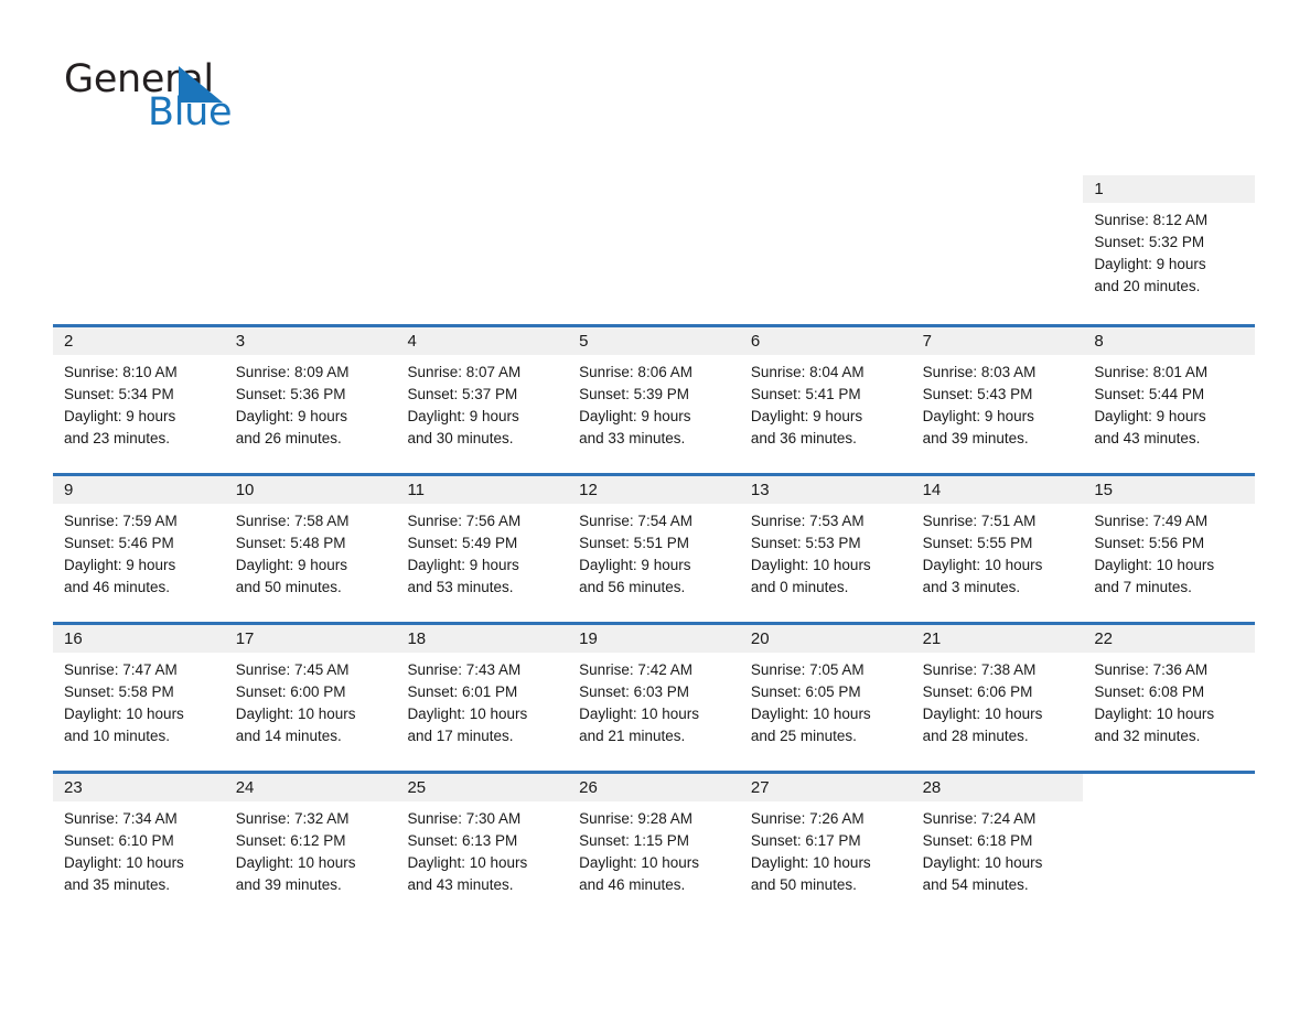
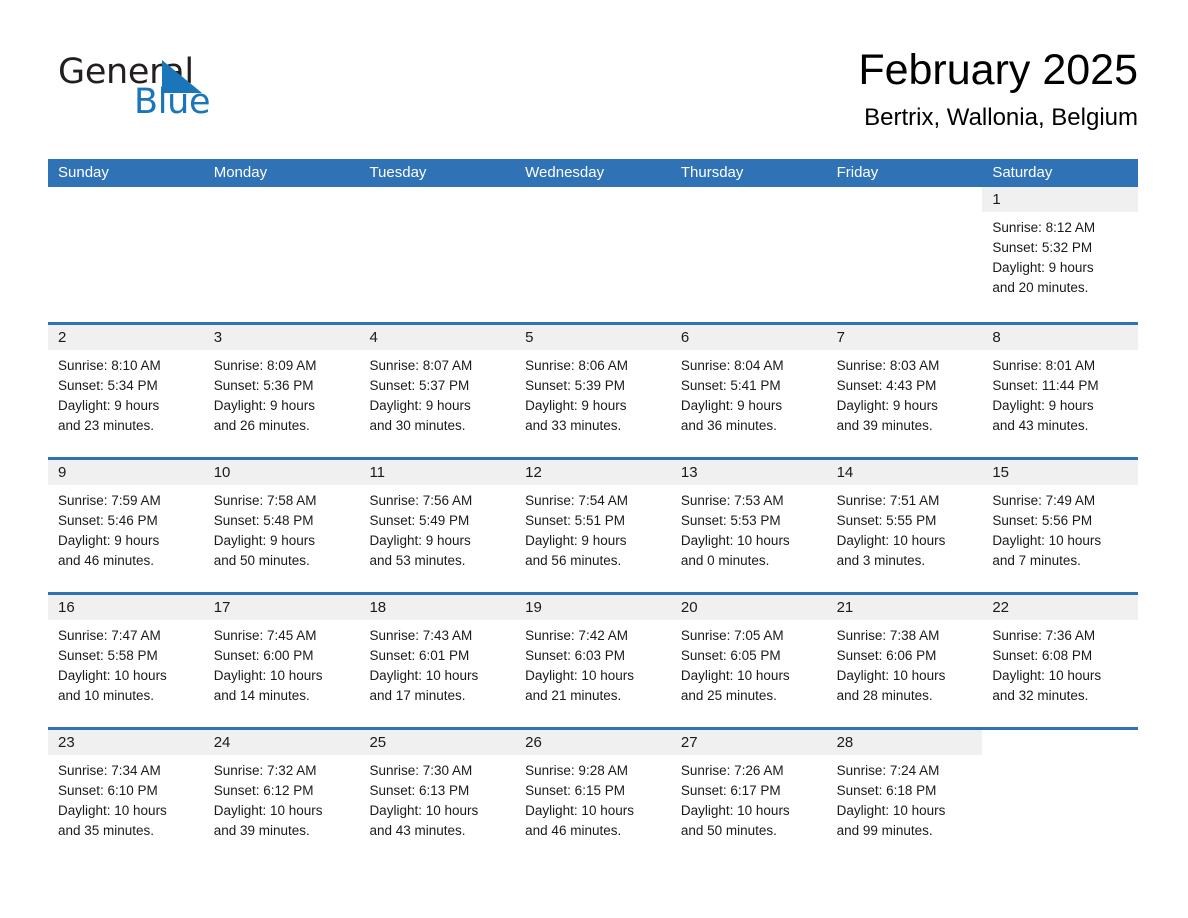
  Generl
  Blue
+ February 2025
+ Bertrix, Wallonia, Belgium
+ Sunday
+ Monday
+ Tuesday
+ Wednesday
+ Thursday
+ Friday
+ Saturday
  1
  Sunrise: 8:12 AM
  Sunset: 5:32 PM
  Daylight: 9 hours
  and 20 minutes.
  2
  Sunrise: 8:10 AM
  Sunset: 5:34 PM
  Daylight: 9 hours
  and 23 minutes.
  3
  Sunrise: 8:09 AM
  Sunset: 5:36 PM
  Daylight: 9 hours
  and 26 minutes.
  4
  Sunrise: 8:07 AM
  Sunset: 5:37 PM
  Daylight: 9 hours
  and 30 minutes.
  5
  Sunrise: 8:06 AM
  Sunset: 5:39 PM
  Daylight: 9 hours
  and 33 minutes.
  6
  Sunrise: 8:04 AM
  Sunset: 5:41 PM
  Daylight: 9 hours
  and 36 minutes.
  7
  Sunrise: 8:03 AM
- Sunset: 5:43 PM
+ Sunset: 4:43 PM
  Daylight: 9 hours
  and 39 minutes.
  8
  Sunrise: 8:01 AM
- Sunset: 5:44 PM
+ Sunset: 11:44 PM
  Daylight: 9 hours
  and 43 minutes.
  9
  Sunrise: 7:59 AM
  Sunset: 5:46 PM
  Daylight: 9 hours
  and 46 minutes.
  10
  Sunrise: 7:58 AM
  Sunset: 5:48 PM
  Daylight: 9 hours
  and 50 minutes.
  11
  Sunrise: 7:56 AM
  Sunset: 5:49 PM
  Daylight: 9 hours
  and 53 minutes.
  12
  Sunrise: 7:54 AM
  Sunset: 5:51 PM
  Daylight: 9 hours
  and 56 minutes.
  13
  Sunrise: 7:53 AM
  Sunset: 5:53 PM
  Daylight: 10 hours
  and 0 minutes.
  14
  Sunrise: 7:51 AM
  Sunset: 5:55 PM
  Daylight: 10 hours
  and 3 minutes.
  15
  Sunrise: 7:49 AM
  Sunset: 5:56 PM
  Daylight: 10 hours
  and 7 minutes.
  16
  Sunrise: 7:47 AM
  Sunset: 5:58 PM
  Daylight: 10 hours
  and 10 minutes.
  17
  Sunrise: 7:45 AM
  Sunset: 6:00 PM
  Daylight: 10 hours
  and 14 minutes.
  18
  Sunrise: 7:43 AM
  Sunset: 6:01 PM
  Daylight: 10 hours
  and 17 minutes.
  19
  Sunrise: 7:42 AM
  Sunset: 6:03 PM
  Daylight: 10 hours
  and 21 minutes.
  20
  Sunrise: 7:05 AM
  Sunset: 6:05 PM
  Daylight: 10 hours
  and 25 minutes.
  21
  Sunrise: 7:38 AM
  Sunset: 6:06 PM
  Daylight: 10 hours
  and 28 minutes.
  22
  Sunrise: 7:36 AM
  Sunset: 6:08 PM
  Daylight: 10 hours
  and 32 minutes.
  23
  Sunrise: 7:34 AM
  Sunset: 6:10 PM
  Daylight: 10 hours
  and 35 minutes.
  24
  Sunrise: 7:32 AM
  Sunset: 6:12 PM
  Daylight: 10 hours
  and 39 minutes.
  25
  Sunrise: 7:30 AM
  Sunset: 6:13 PM
  Daylight: 10 hours
  and 43 minutes.
  26
  Sunrise: 9:28 AM
- Sunset: 1:15 PM
+ Sunset: 6:15 PM
  Daylight: 10 hours
  and 46 minutes.
  27
  Sunrise: 7:26 AM
  Sunset: 6:17 PM
  Daylight: 10 hours
  and 50 minutes.
  28
  Sunrise: 7:24 AM
  Sunset: 6:18 PM
  Daylight: 10 hours
- and 54 minutes.
+ and 99 minutes.
